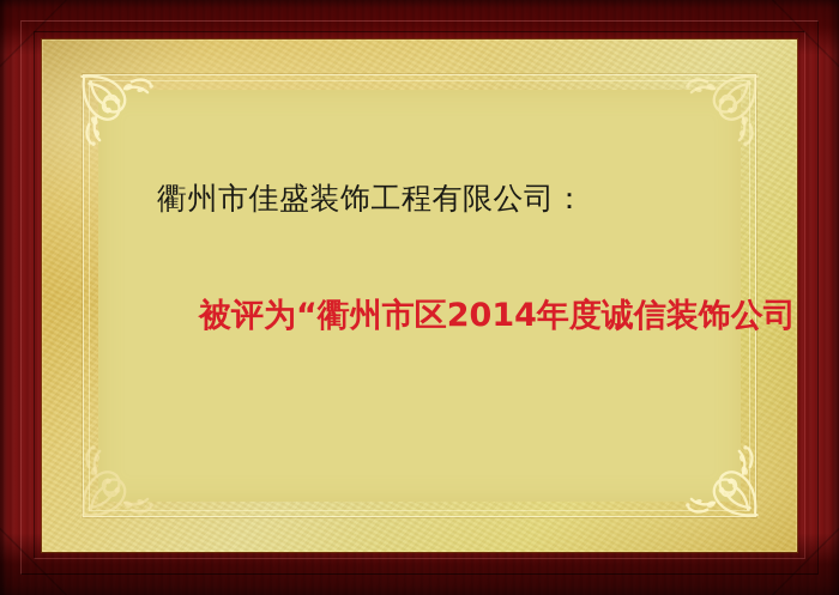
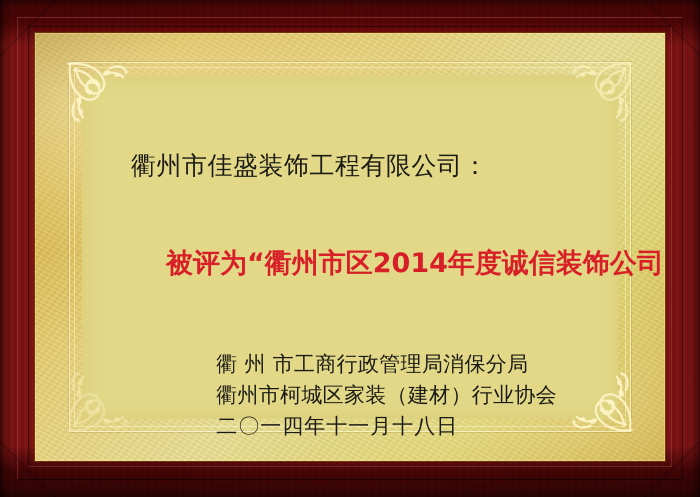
  衢州市佳盛装饰工程有限公司：
  被评为“衢州市区2014年度诚信装饰公司
+ 衢 州 市工商行政管理局消保分局
+ 衢州市柯城区家装（建材）行业协会
+ 二〇一四年十一月十八日
